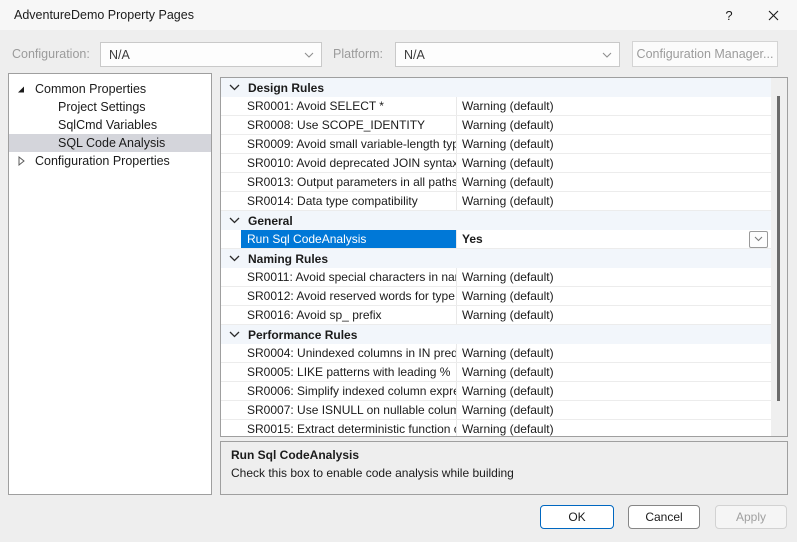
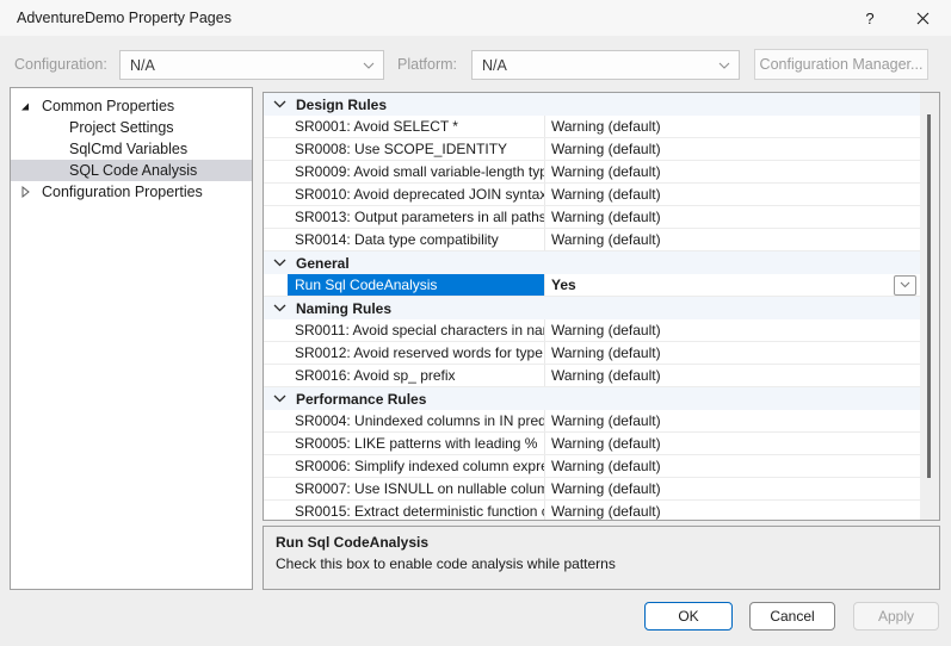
  AdventureDemo Property Pages
  ?
  Configuration:
  N/A
  Platform:
  N/A
  Configuration Manager...
  Common Properties
  Project Settings
  SqlCmd Variables
  SQL Code Analysis
  Configuration Properties
  Design Rules
  SR0001: Avoid SELECT *
  Warning (default)
  SR0008: Use SCOPE_IDENTITY
  Warning (default)
  SR0009: Avoid small variable-length typ
  Warning (default)
  SR0010: Avoid deprecated JOIN syntax
  Warning (default)
  SR0013: Output parameters in all paths
  Warning (default)
  SR0014: Data type compatibility
  Warning (default)
  General
  Run Sql CodeAnalysis
  Yes
  Naming Rules
  SR0011: Avoid special characters in na
  Warning (default)
  SR0012: Avoid reserved words for type
  Warning (default)
  SR0016: Avoid sp_ prefix
  Warning (default)
  Performance Rules
  SR0004: Unindexed columns in IN pred
  Warning (default)
  SR0005: LIKE patterns with leading %
  Warning (default)
  SR0006: Simplify indexed column expr
  Warning (default)
  SR0007: Use ISNULL on nullable colum
  Warning (default)
  SR0015: Extract deterministic function
  Warning (default)
  Run Sql CodeAnalysis
- Check this box to enable code analysis while building
+ Check this box to enable code analysis while patterns
  OK
  Cancel
  Apply
